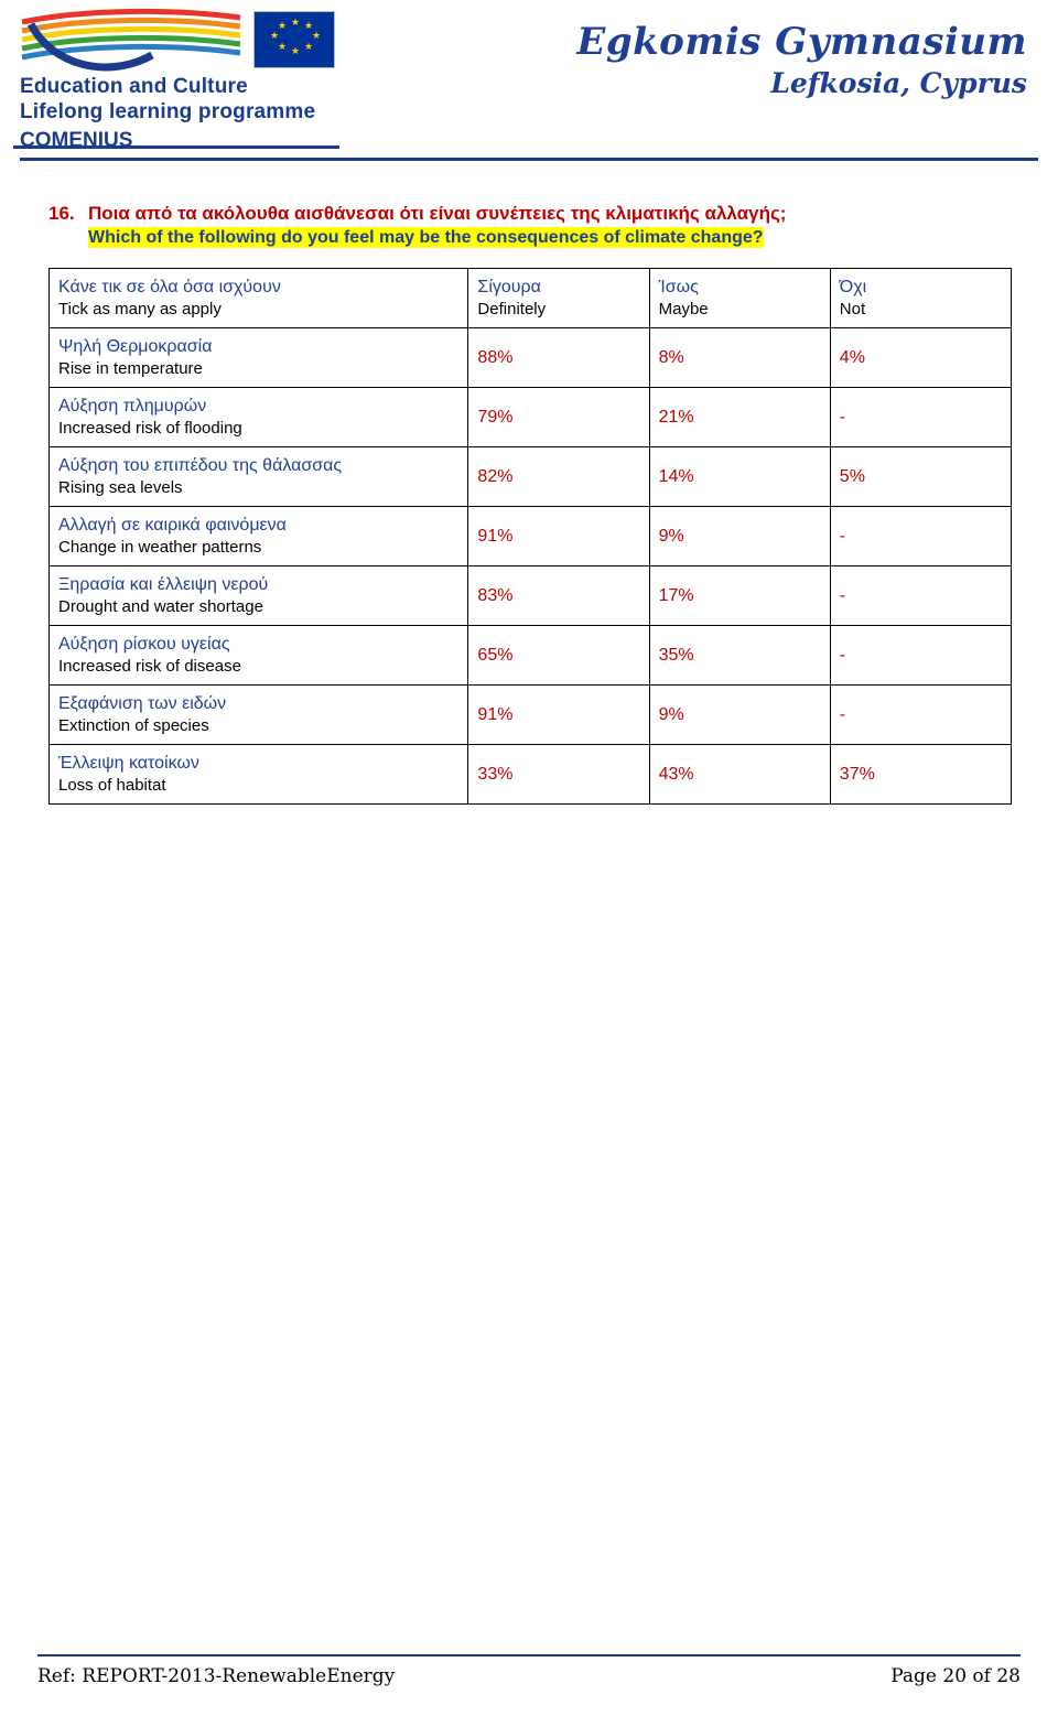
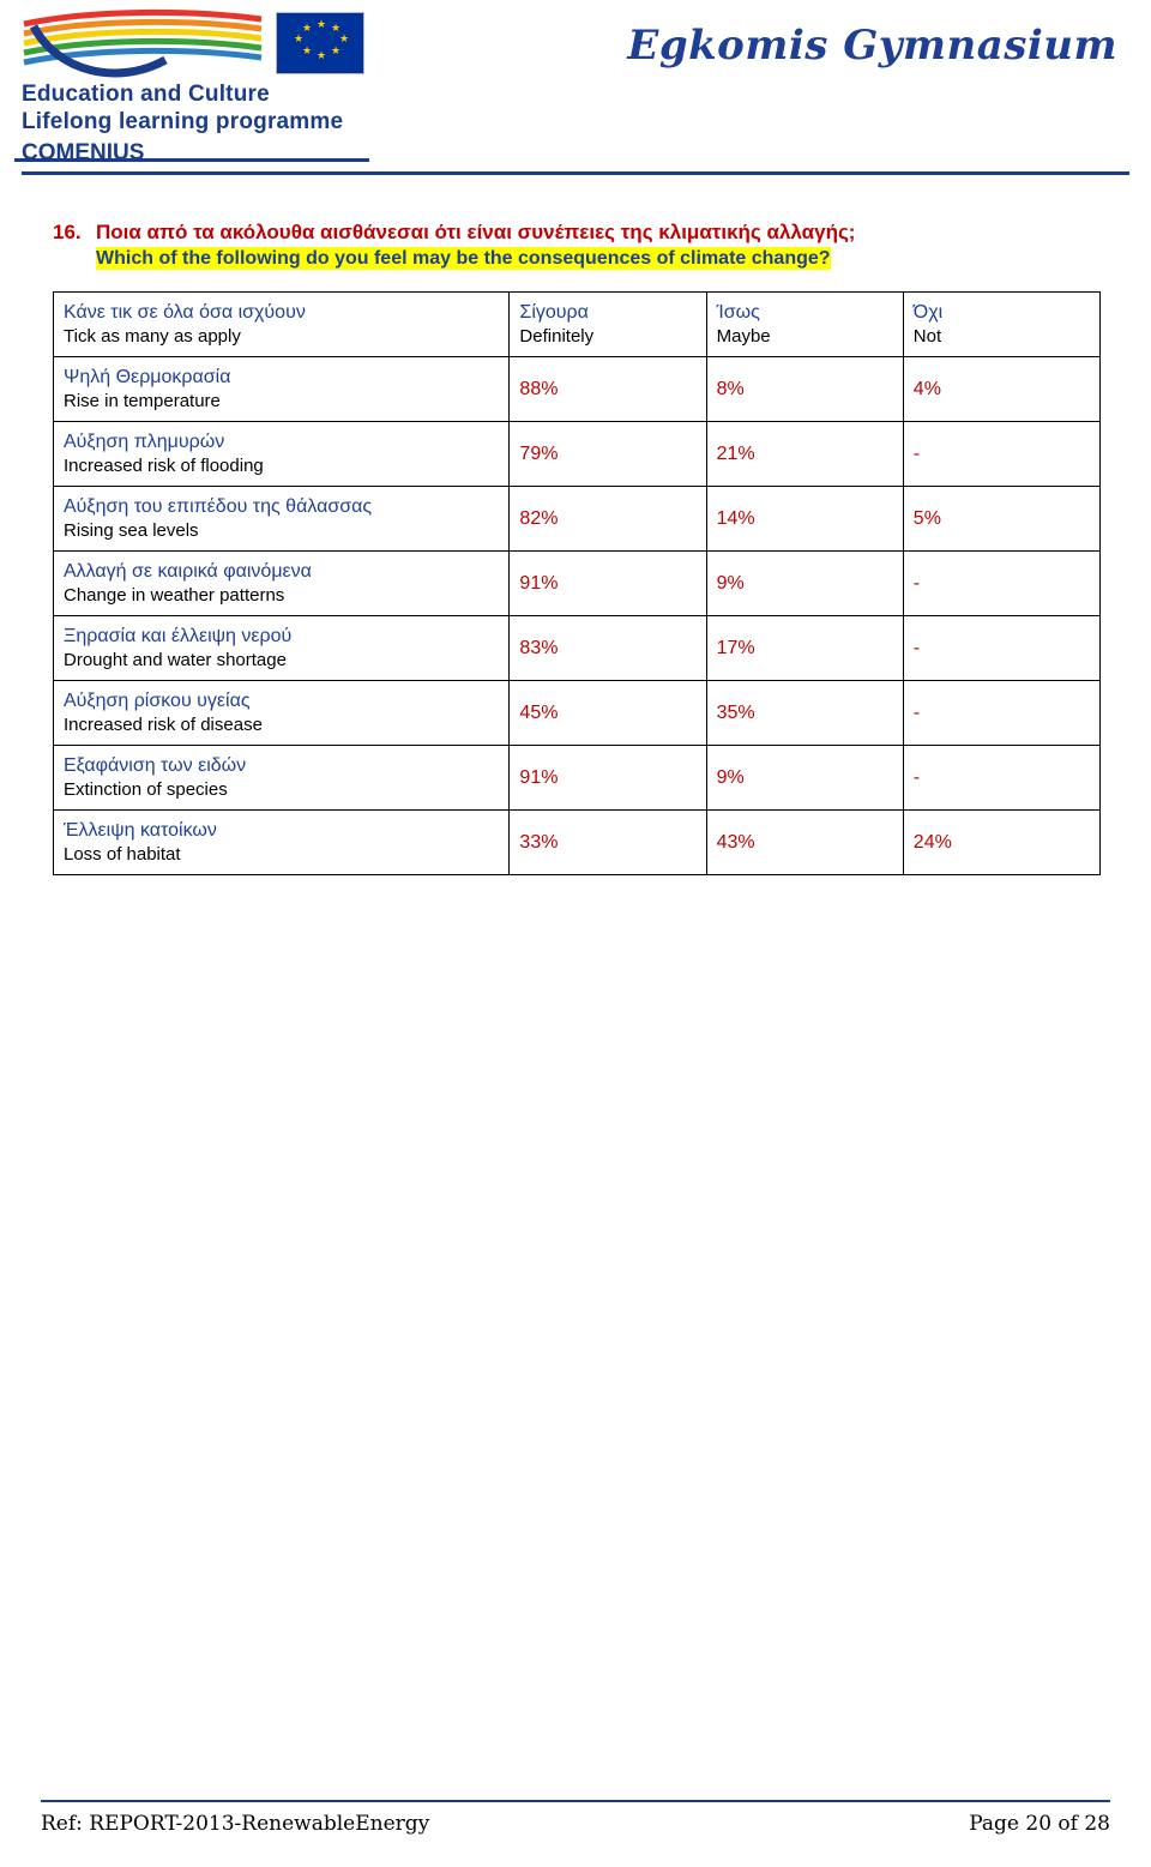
  ★
  ★
  ★
  ★
  ★
  ★
  ★
  ★
  Education and Culture
  Lifelong learning programme
  COMENIUS
  Egkomis Gymnasium
- Lefkosia, Cyprus
  16.
  Ποια από τα ακόλουθα αισθάνεσαι ότι είναι συνέπειες της κλιματικής αλλαγής;
  Which of the following do you feel may be the consequences of climate change?
  Κάνε τικ σε όλα όσα ισχύουν Tick as many as apply	Σίγουρα Definitely	Ίσως Maybe	Όχι Not
  Ψηλή Θερμοκρασία Rise in temperature	88%	8%	4%
  Αύξηση πλημυρών Increased risk of flooding	79%	21%	-
  Αύξηση του επιπέδου της θάλασσας Rising sea levels	82%	14%	5%
  Αλλαγή σε καιρικά φαινόμενα Change in weather patterns	91%	9%	-
  Ξηρασία και έλλειψη νερού Drought and water shortage	83%	17%	-
- Αύξηση ρίσκου υγείας Increased risk of disease	65%	35%	-
+ Αύξηση ρίσκου υγείας Increased risk of disease	45%	35%	-
  Εξαφάνιση των ειδών Extinction of species	91%	9%	-
- Έλλειψη κατοίκων Loss of habitat	33%	43%	37%
+ Έλλειψη κατοίκων Loss of habitat	33%	43%	24%
  Ref: REPORT-2013-RenewableEnergy
  Page 20 of 28
